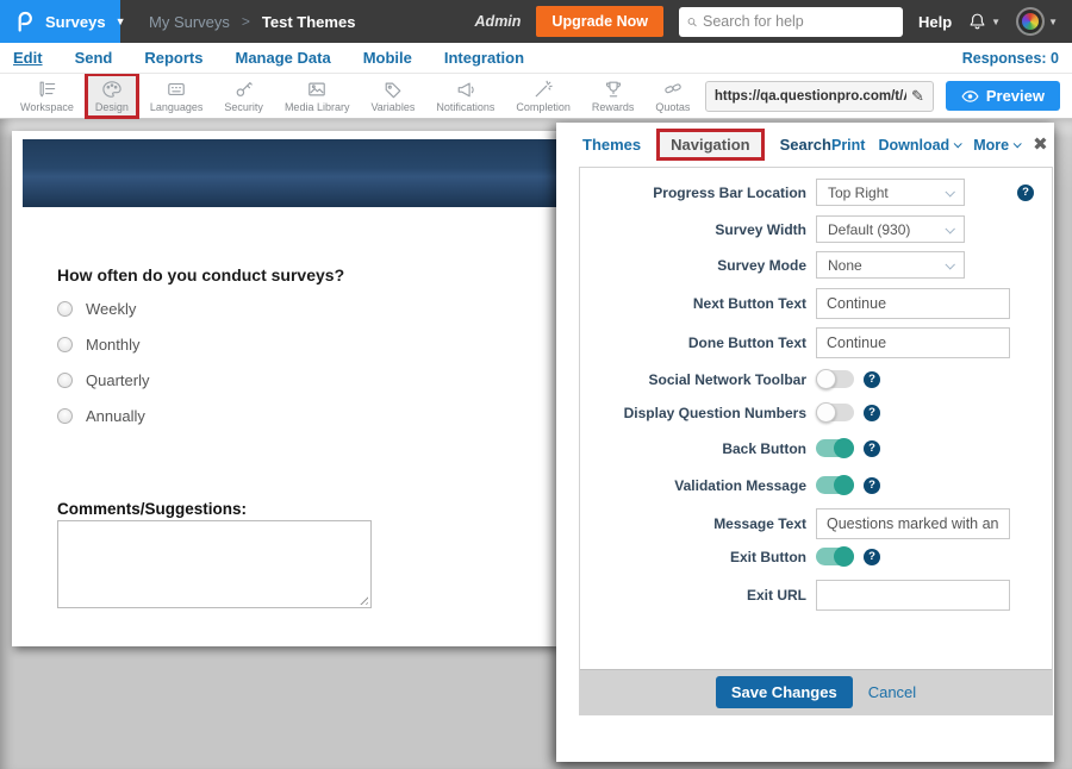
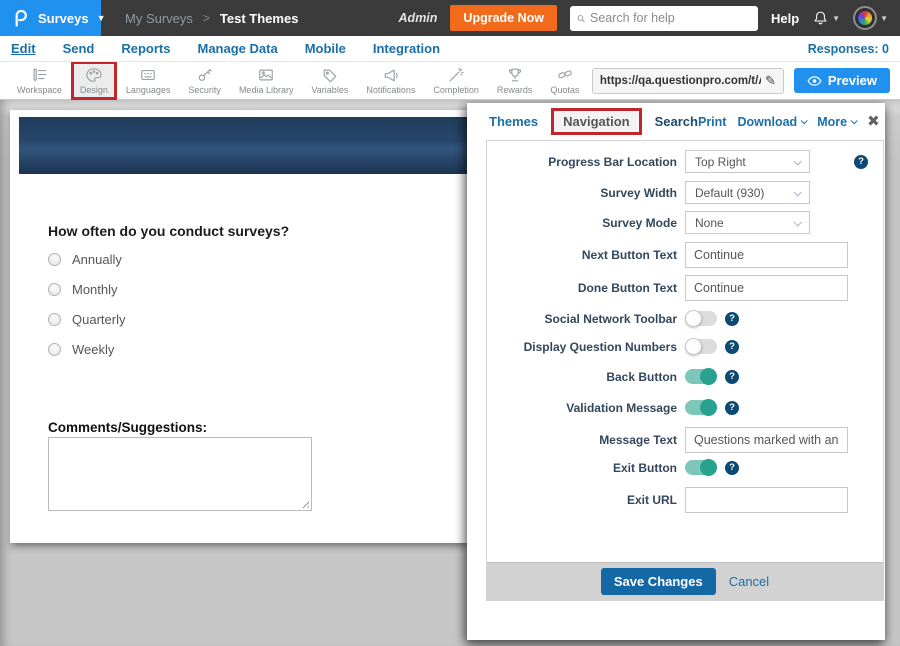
  Surveys
  ▼
  My Surveys
  >
  Test Themes
  Admin
  Upgrade Now
  Search for help
  Help
  ▼
  ▼
  Edit
  Send
  Reports
  Manage Data
  Mobile
  Integration
  Responses: 0
  Workspace
  Design
  Languages
  Security
  Media Library
  Variables
  Notifications
  Completion
  Rewards
  Quotas
  https://qa.questionpro.com/t/
  ✎
  Preview
  How often do you conduct surveys?
- Weekly
+ Annually
  Monthly
  Quarterly
- Annually
+ Weekly
  Comments/Suggestions:
  Themes
  Navigation
  Search
  Print
  Download
  More
  ✖
  Progress Bar Location
  Top Right
  ?
  Survey Width
  Default (930)
  Survey Mode
  None
  Next Button Text
  Continue
  Done Button Text
  Continue
  Social Network Toolbar
  ?
  Display Question Numbers
  ?
  Back Button
  ?
  Validation Message
  ?
  Message Text
  Questions marked with an
  Exit Button
  ?
  Exit URL
  Save Changes
  Cancel
